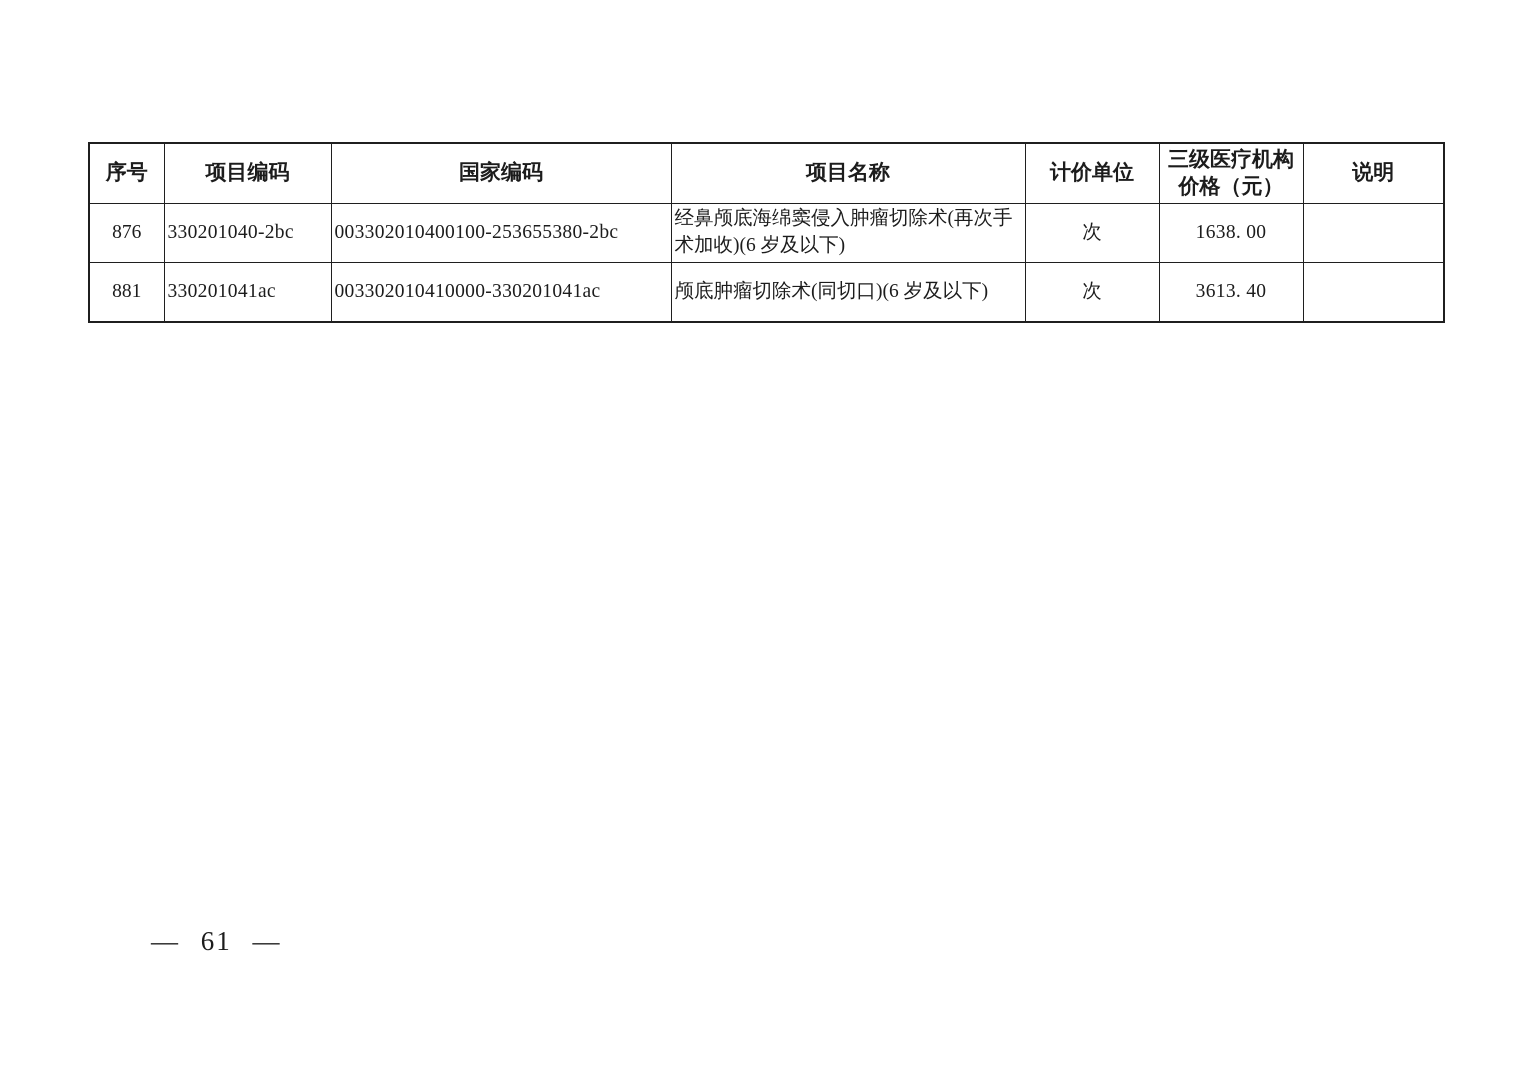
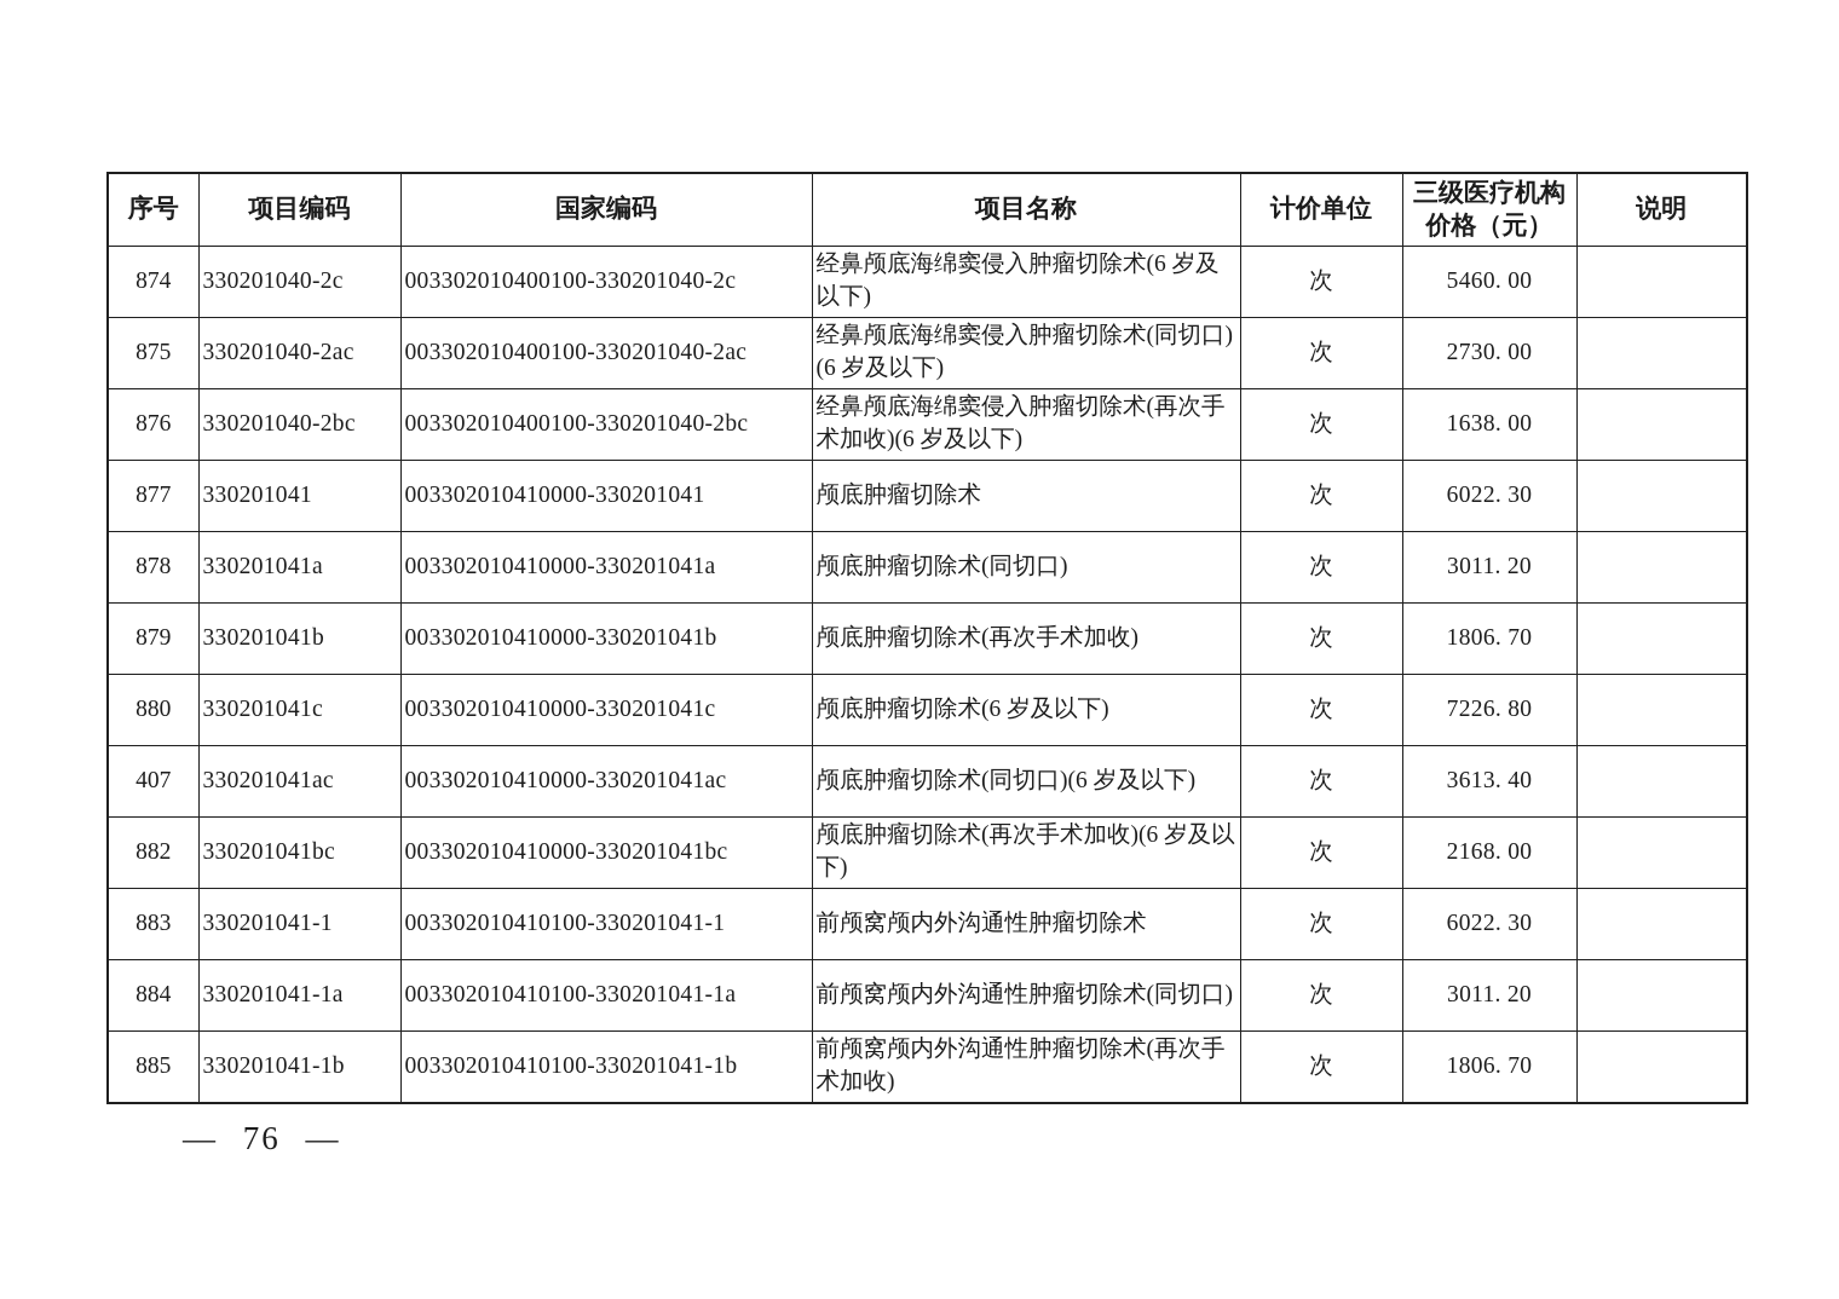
  序号	项目编码	国家编码	项目名称	计价单位	三级医疗机构 价格（元）	说明
+ 874	330201040-2c	003302010400100-330201040-2c	经鼻颅底海绵窦侵入肿瘤切除术(6 岁及以下)	次	5460. 00
+ 875	330201040-2ac	003302010400100-330201040-2ac	经鼻颅底海绵窦侵入肿瘤切除术(同切口)(6 岁及以下)	次	2730. 00
- 876	330201040-2bc	003302010400100-253655380-2bc	经鼻颅底海绵窦侵入肿瘤切除术(再次手术加收)(6 岁及以下)	次	1638. 00
+ 876	330201040-2bc	003302010400100-330201040-2bc	经鼻颅底海绵窦侵入肿瘤切除术(再次手术加收)(6 岁及以下)	次	1638. 00
+ 877	330201041	003302010410000-330201041	颅底肿瘤切除术	次	6022. 30
+ 878	330201041a	003302010410000-330201041a	颅底肿瘤切除术(同切口)	次	3011. 20
+ 879	330201041b	003302010410000-330201041b	颅底肿瘤切除术(再次手术加收)	次	1806. 70
+ 880	330201041c	003302010410000-330201041c	颅底肿瘤切除术(6 岁及以下)	次	7226. 80
- 881	330201041ac	003302010410000-330201041ac	颅底肿瘤切除术(同切口)(6 岁及以下)	次	3613. 40
+ 407	330201041ac	003302010410000-330201041ac	颅底肿瘤切除术(同切口)(6 岁及以下)	次	3613. 40
+ 882	330201041bc	003302010410000-330201041bc	颅底肿瘤切除术(再次手术加收)(6 岁及以下)	次	2168. 00
+ 883	330201041-1	003302010410100-330201041-1	前颅窝颅内外沟通性肿瘤切除术	次	6022. 30
+ 884	330201041-1a	003302010410100-330201041-1a	前颅窝颅内外沟通性肿瘤切除术(同切口)	次	3011. 20
+ 885	330201041-1b	003302010410100-330201041-1b	前颅窝颅内外沟通性肿瘤切除术(再次手术加收)	次	1806. 70
- — 61 —
+ — 76 —
